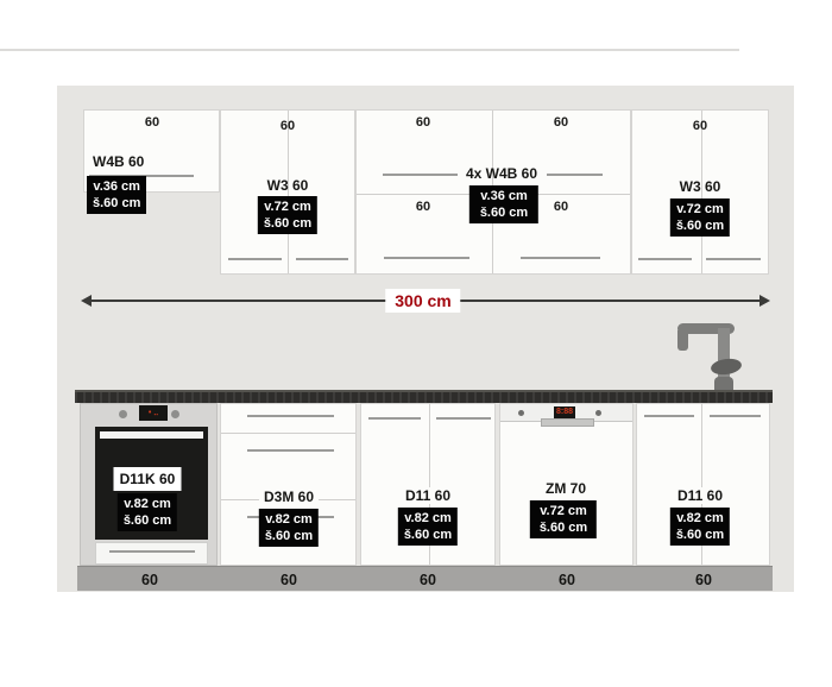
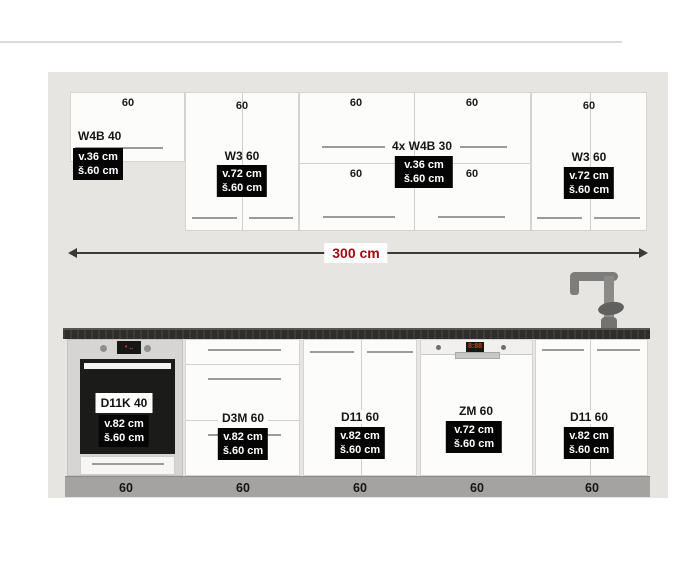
  60
- W4B 60
+ W4B 40
  v.36 cm
  š.60 cm
  60
  W3 60
  v.72 cm
  š.60 cm
  60
  60
  60
  60
- 4x W4B 60
+ 4x W4B 30
  v.36 cm
  š.60 cm
  60
  W3 60
  v.72 cm
  š.60 cm
  300 cm
- D11K 60
+ D11K 40
  v.82 cm
  š.60 cm
  D3M 60
  v.82 cm
  š.60 cm
  D11 60
  v.82 cm
  š.60 cm
- ZM 70
+ ZM 60
  v.72 cm
  š.60 cm
  D11 60
  v.82 cm
  š.60 cm
  60
  60
  60
  60
  60
